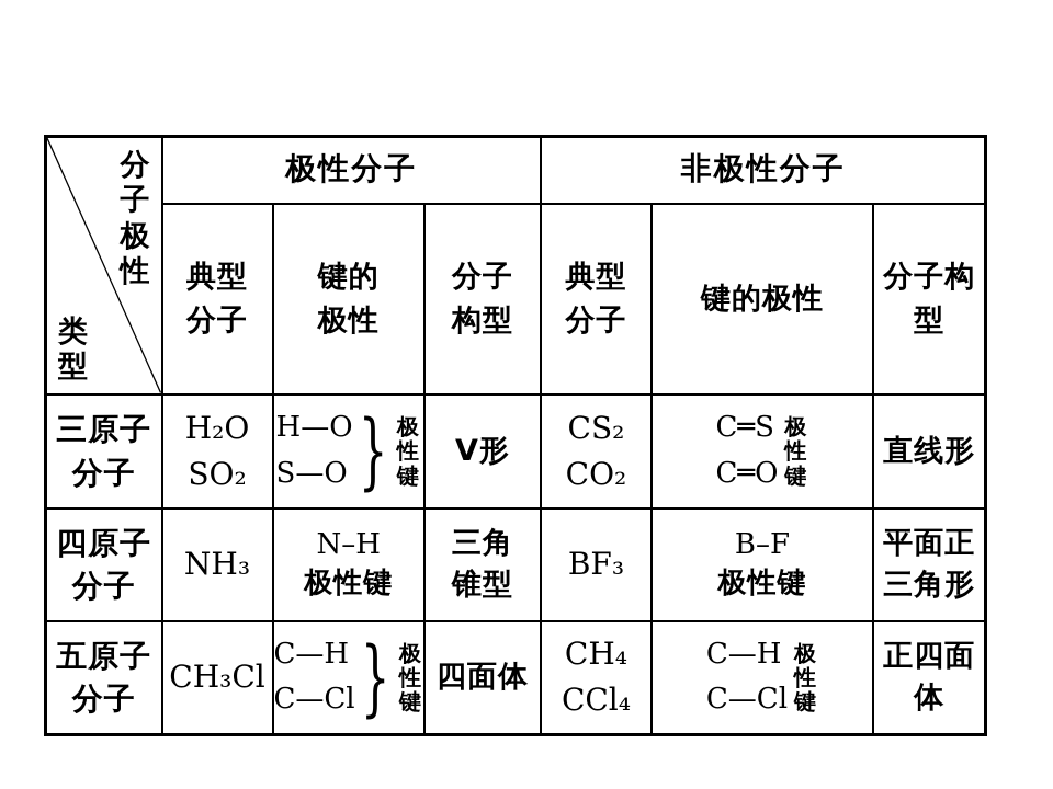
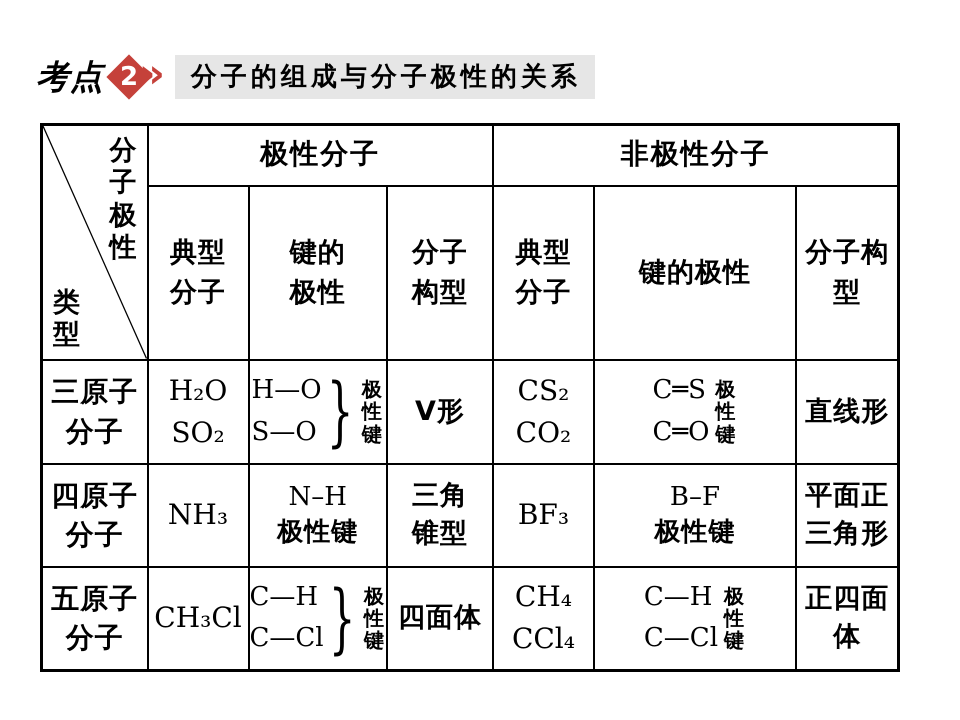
+ 考点
+ 2
+ »
+ 分子的组成与分子极性的关系
  分子极性 类型	极性分子	非极性分子
  典型 分子	键的 极性	分子 构型	典型 分子	键的极性	分子构 型
  三原子 分子	H₂O SO₂	H—O S—O } 极性键	V形	CS₂ CO₂	C═S C═O 极性键	直线形
  四原子 分子	NH₃	N–H 极性键	三角 锥型	BF₃	B–F 极性键	平面正 三角形
  五原子 分子	CH₃Cl	C—H C—Cl } 极性键	四面体	CH₄ CCl₄	C—H C—Cl 极性键	正四面 体
